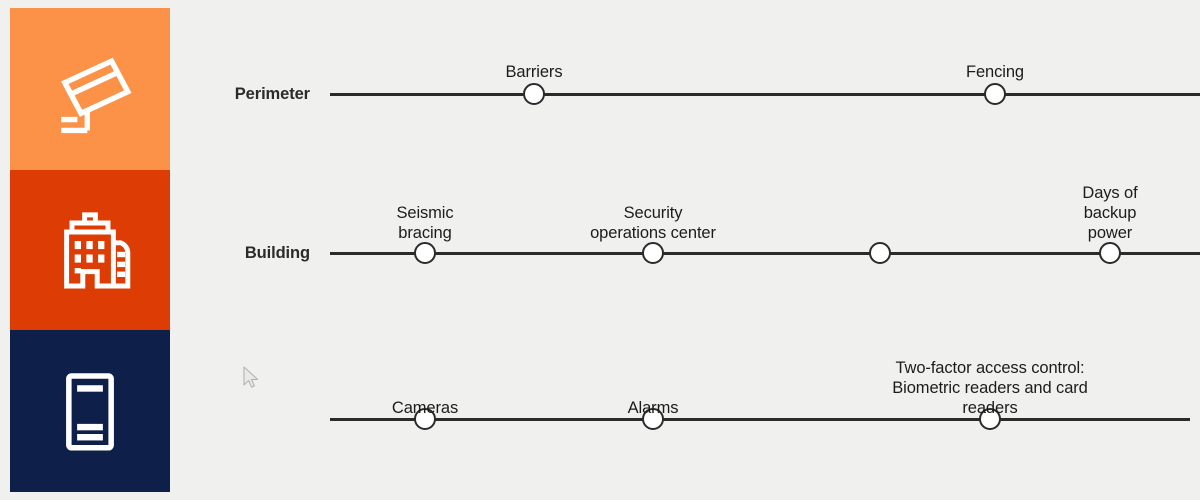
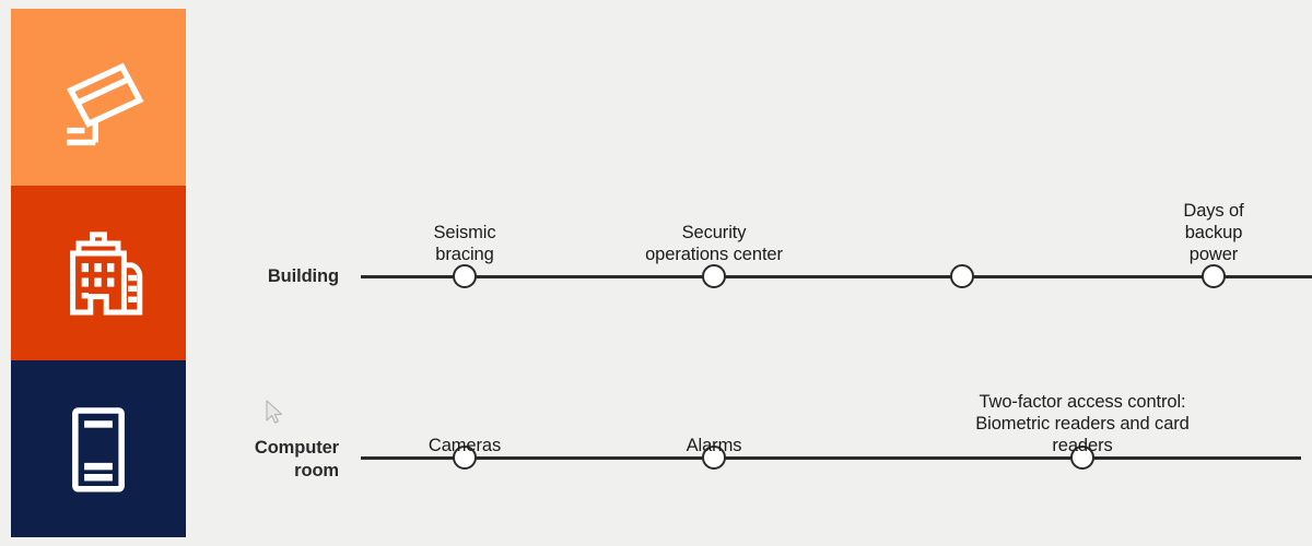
- Perimeter
- Barriers
- Fencing
  Building
  Seismic
  bracing
  Security
  operations center
  Days of backup
  power
+ Computer
+ room
  Cameras
  Alarms
  Two-factor access control:
  Biometric readers and card readers
